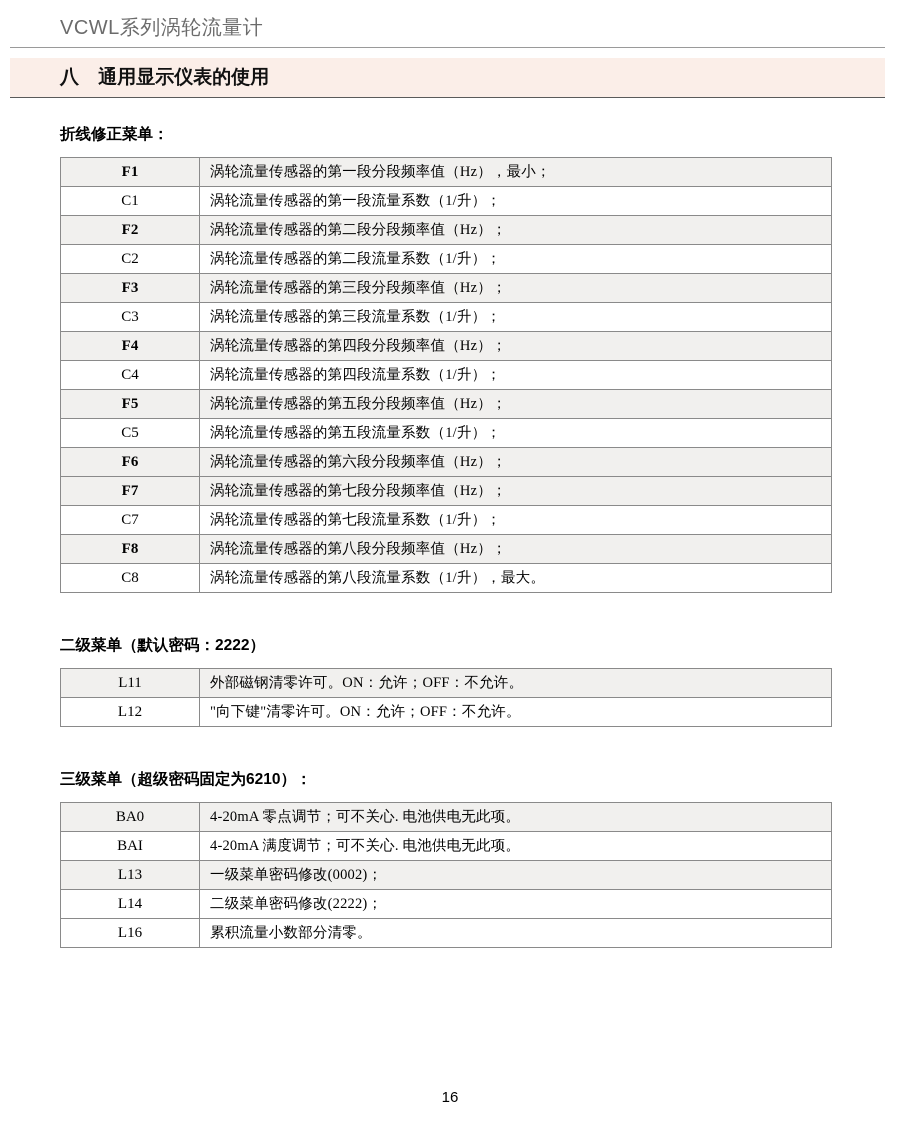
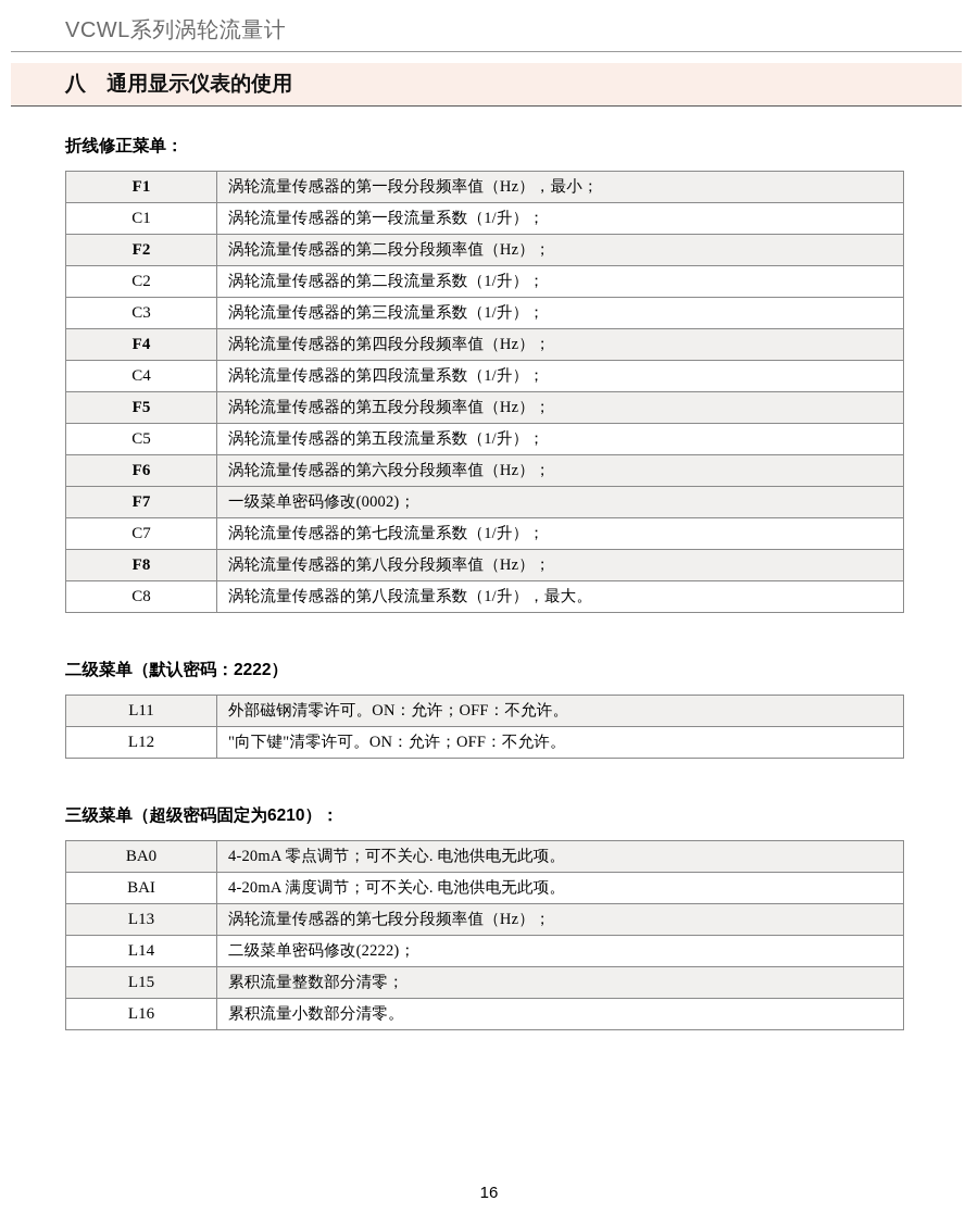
  VCWL系列涡轮流量计
  八 通用显示仪表的使用
  折线修正菜单：
  F1	涡轮流量传感器的第一段分段频率值（Hz），最小；
  C1	涡轮流量传感器的第一段流量系数（1/升）；
  F2	涡轮流量传感器的第二段分段频率值（Hz）；
  C2	涡轮流量传感器的第二段流量系数（1/升）；
- F3	涡轮流量传感器的第三段分段频率值（Hz）；
  C3	涡轮流量传感器的第三段流量系数（1/升）；
  F4	涡轮流量传感器的第四段分段频率值（Hz）；
  C4	涡轮流量传感器的第四段流量系数（1/升）；
  F5	涡轮流量传感器的第五段分段频率值（Hz）；
  C5	涡轮流量传感器的第五段流量系数（1/升）；
  F6	涡轮流量传感器的第六段分段频率值（Hz）；
- F7	涡轮流量传感器的第七段分段频率值（Hz）；
+ F7	一级菜单密码修改(0002)；
  C7	涡轮流量传感器的第七段流量系数（1/升）；
  F8	涡轮流量传感器的第八段分段频率值（Hz）；
  C8	涡轮流量传感器的第八段流量系数（1/升），最大。
  二级菜单（默认密码：2222）
  L11	外部磁钢清零许可。ON：允许；OFF：不允许。
  L12	"向下键"清零许可。ON：允许；OFF：不允许。
  三级菜单（超级密码固定为6210）：
  BA0	4-20mA 零点调节；可不关心. 电池供电无此项。
  BAI	4-20mA 满度调节；可不关心. 电池供电无此项。
- L13	一级菜单密码修改(0002)；
+ L13	涡轮流量传感器的第七段分段频率值（Hz）；
  L14	二级菜单密码修改(2222)；
+ L15	累积流量整数部分清零；
  L16	累积流量小数部分清零。
  16
